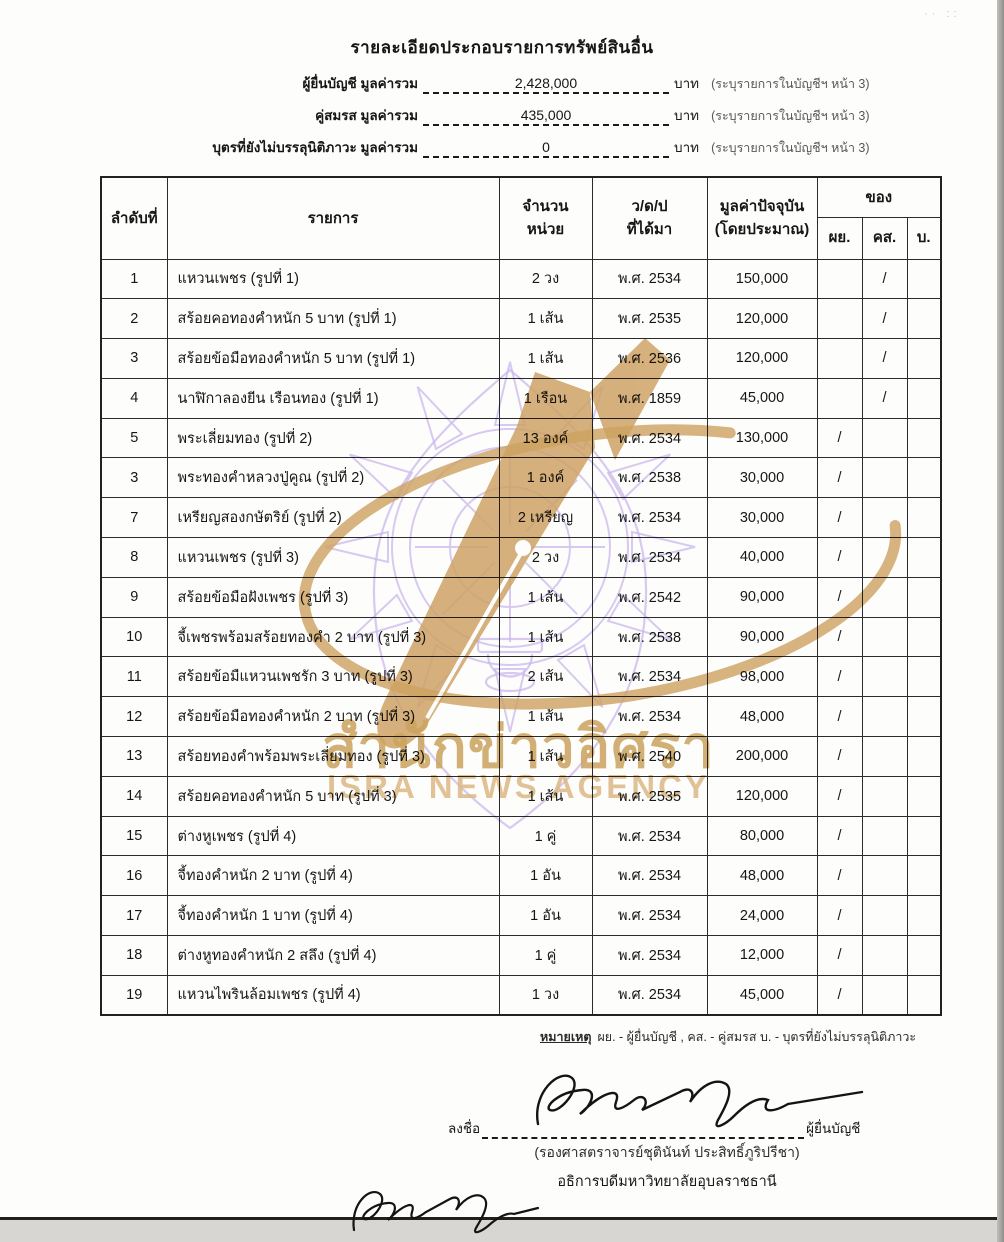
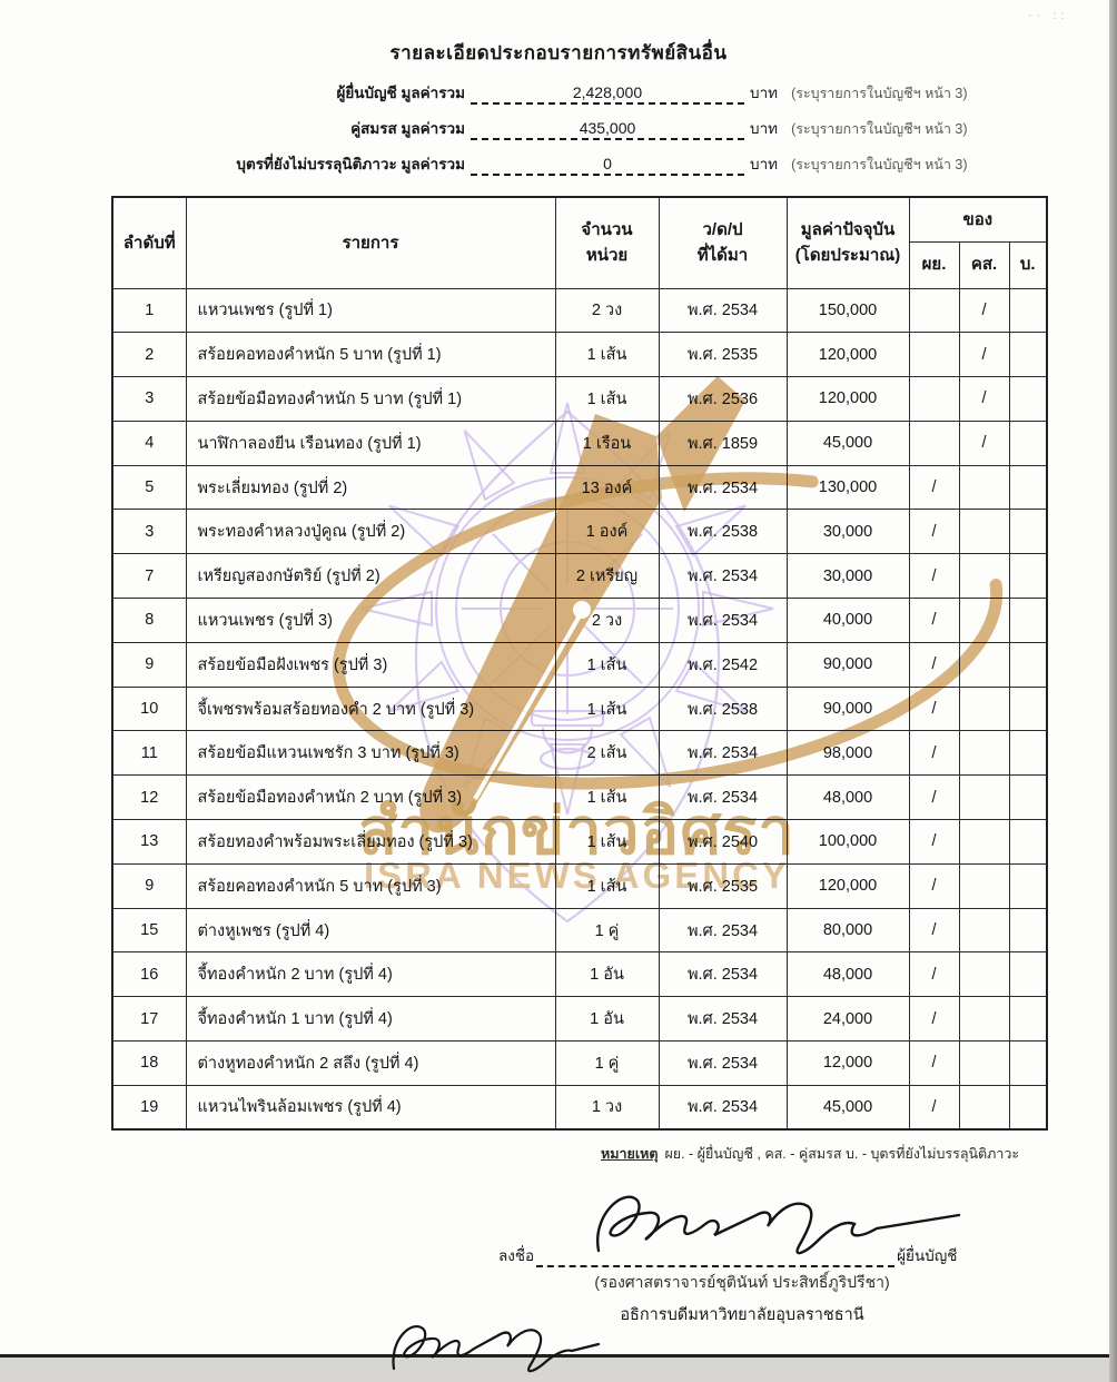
  ·· ::
  รายละเอียดประกอบรายการทรัพย์สินอื่น
  ผู้ยื่นบัญชี มูลค่ารวม
  2,428,000
  บาท
  (ระบุรายการในบัญชีฯ หน้า 3)
  คู่สมรส มูลค่ารวม
  435,000
  บาท
  (ระบุรายการในบัญชีฯ หน้า 3)
  บุตรที่ยังไม่บรรลุนิติภาวะ มูลค่ารวม
  0
  บาท
  (ระบุรายการในบัญชีฯ หน้า 3)
  ลำดับที่	รายการ	จำนวน หน่วย	ว/ด/ป ที่ได้มา	มูลค่าปัจจุบัน (โดยประมาณ)	ของ
  ผย.	คส.	บ.
  1	แหวนเพชร (รูปที่ 1)	2 วง	พ.ศ. 2534	150,000		/
  2	สร้อยคอทองคำหนัก 5 บาท (รูปที่ 1)	1 เส้น	พ.ศ. 2535	120,000		/
  3	สร้อยข้อมือทองคำหนัก 5 บาท (รูปที่ 1)	1 เส้น	พ.ศ. 2536	120,000		/
  4	นาฬิกาลองยีน เรือนทอง (รูปที่ 1)	1 เรือน	พ.ศ. 1859	45,000		/
  5	พระเลี่ยมทอง (รูปที่ 2)	13 องค์	พ.ศ. 2534	130,000	/
  3	พระทองคำหลวงปู่คูณ (รูปที่ 2)	1 องค์	พ.ศ. 2538	30,000	/
  7	เหรียญสองกษัตริย์ (รูปที่ 2)	2 เหรียญ	พ.ศ. 2534	30,000	/
  8	แหวนเพชร (รูปที่ 3)	2 วง	พ.ศ. 2534	40,000	/
  9	สร้อยข้อมือฝังเพชร (รูปที่ 3)	1 เส้น	พ.ศ. 2542	90,000	/
  10	จี้เพชรพร้อมสร้อยทองคำ 2 บาท (รูปที่ 3)	1 เส้น	พ.ศ. 2538	90,000	/
  11	สร้อยข้อมืแหวนเพชรัก 3 บาท (รูปที่ 3)	2 เส้น	พ.ศ. 2534	98,000	/
  12	สร้อยข้อมือทองคำหนัก 2 บาท (รูปที่ 3)	1 เส้น	พ.ศ. 2534	48,000	/
- 13	สร้อยทองคำพร้อมพระเลี่ยมทอง (รูปที่ 3)	1 เส้น	พ.ศ. 2540	200,000	/
+ 13	สร้อยทองคำพร้อมพระเลี่ยมทอง (รูปที่ 3)	1 เส้น	พ.ศ. 2540	100,000	/
- 14	สร้อยคอทองคำหนัก 5 บาท (รูปที่ 3)	1 เส้น	พ.ศ. 2535	120,000	/
+ 9	สร้อยคอทองคำหนัก 5 บาท (รูปที่ 3)	1 เส้น	พ.ศ. 2535	120,000	/
  15	ต่างหูเพชร (รูปที่ 4)	1 คู่	พ.ศ. 2534	80,000	/
  16	จี้ทองคำหนัก 2 บาท (รูปที่ 4)	1 อัน	พ.ศ. 2534	48,000	/
  17	จี้ทองคำหนัก 1 บาท (รูปที่ 4)	1 อัน	พ.ศ. 2534	24,000	/
  18	ต่างหูทองคำหนัก 2 สลึง (รูปที่ 4)	1 คู่	พ.ศ. 2534	12,000	/
  19	แหวนไพรินล้อมเพชร (รูปที่ 4)	1 วง	พ.ศ. 2534	45,000	/
  หมายเหตุ ผย. - ผู้ยื่นบัญชี , คส. - คู่สมรส บ. - บุตรที่ยังไม่บรรลุนิติภาวะ
  ลงชื่อ
  ผู้ยื่นบัญชี
  (รองศาสตราจารย์ชุตินันท์ ประสิทธิ์ภูริปรีชา)
  อธิการบดีมหาวิทยาลัยอุบลราชธานี
  สำนักข่าวอิศรา
  ISRA NEWS AGENCY
